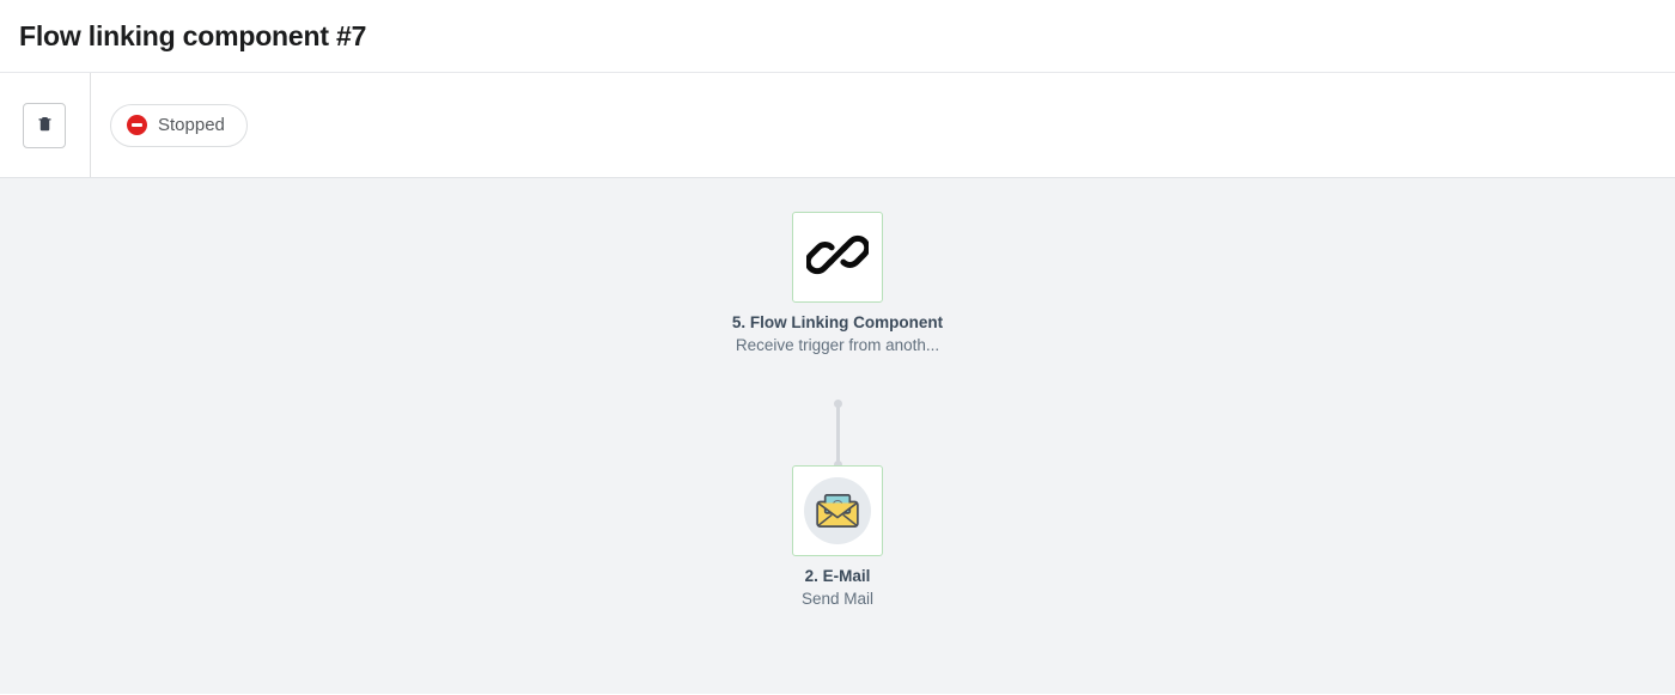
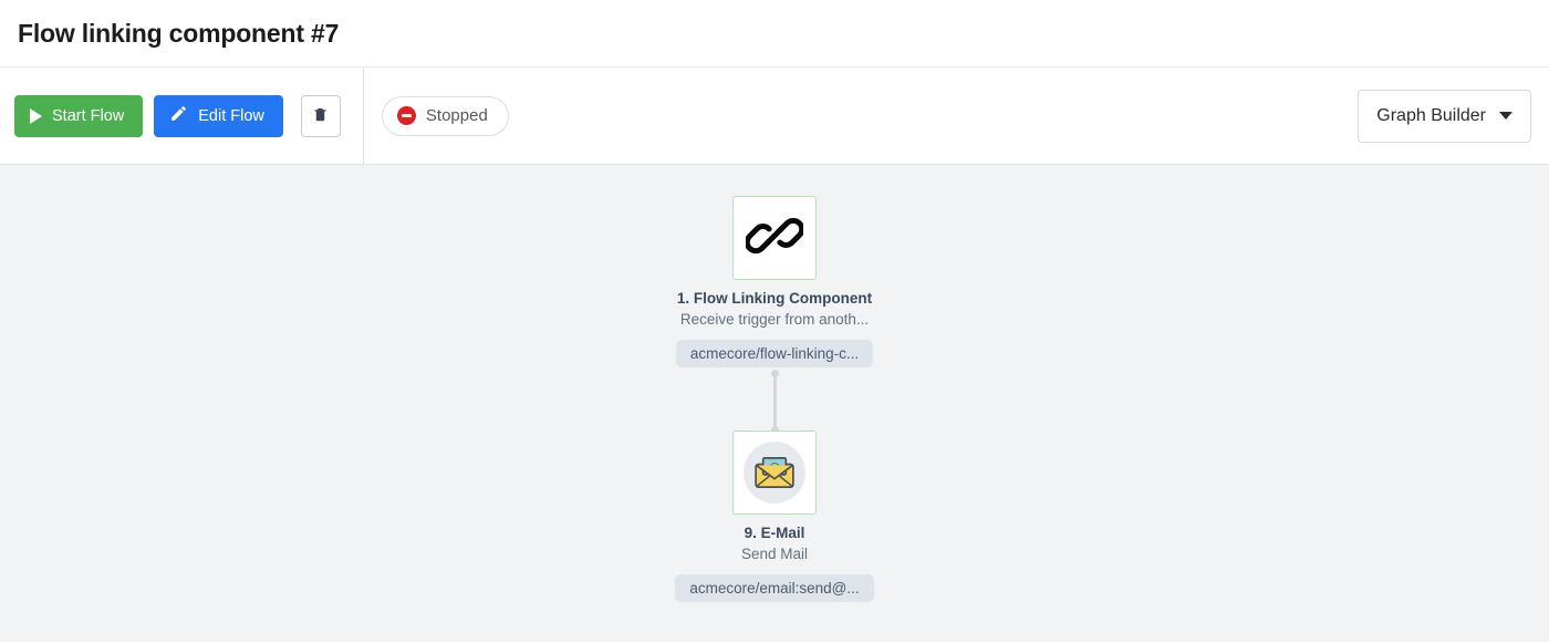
  Flow linking component #7
+ Start Flow
+ Edit Flow
  Stopped
+ Graph Builder
- 5. Flow Linking Component
+ 1. Flow Linking Component
  Receive trigger from anoth...
+ acmecore/flow-linking-c...
- 2. E-Mail
+ 9. E-Mail
  Send Mail
+ acmecore/email:send@...
